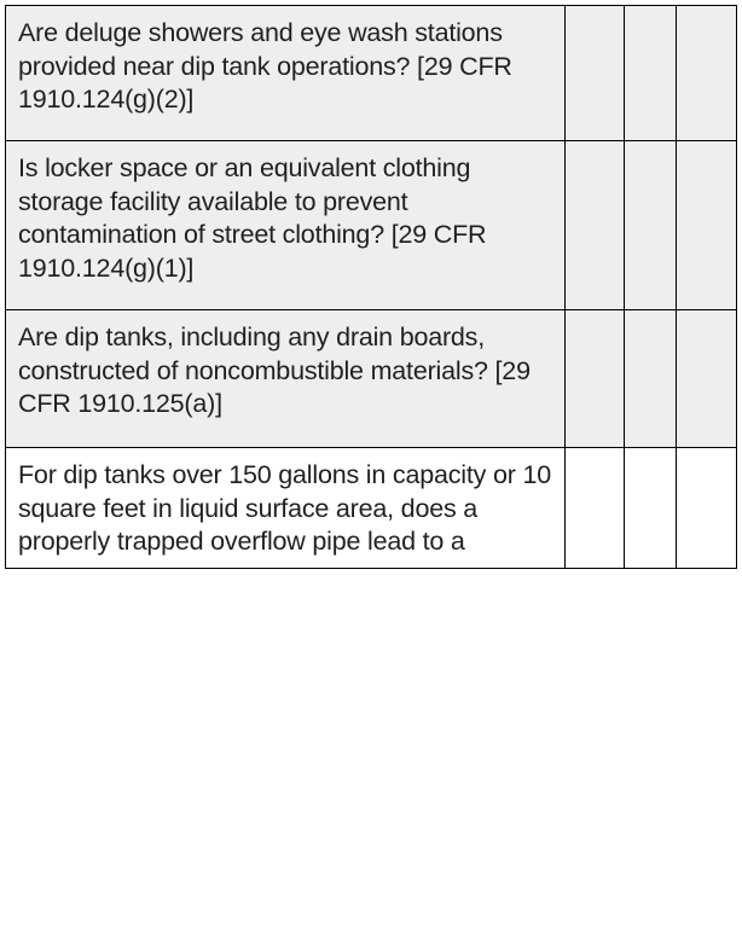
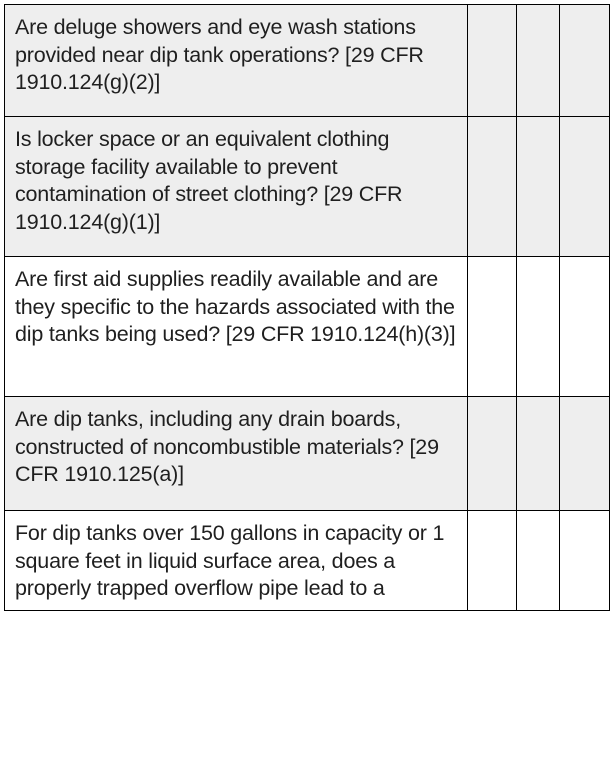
  Are deluge showers and eye wash stations provided near dip tank operations? [29 CFR 1910.124(g)(2)]
  Is locker space or an equivalent clothing storage facility available to prevent contamination of street clothing? [29 CFR 1910.124(g)(1)]
+ Are first aid supplies readily available and are they specific to the hazards associated with the dip tanks being used? [29 CFR 1910.124(h)(3)]
  Are dip tanks, including any drain boards, constructed of noncombustible materials? [29 CFR 1910.125(a)]
- For dip tanks over 150 gallons in capacity or 10 square feet in liquid surface area, does a properly trapped overflow pipe lead to a
+ For dip tanks over 150 gallons in capacity or 1 square feet in liquid surface area, does a properly trapped overflow pipe lead to a
